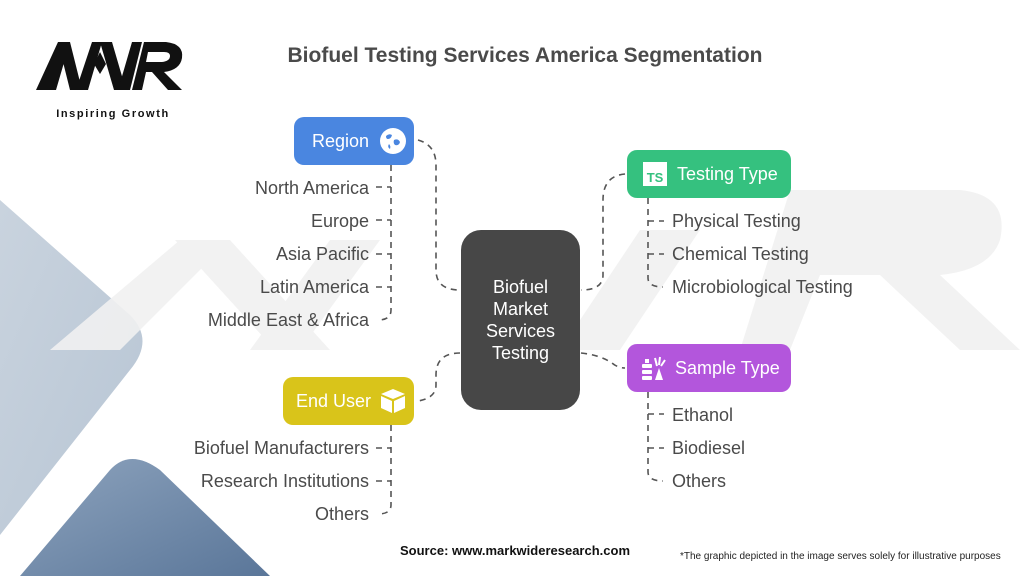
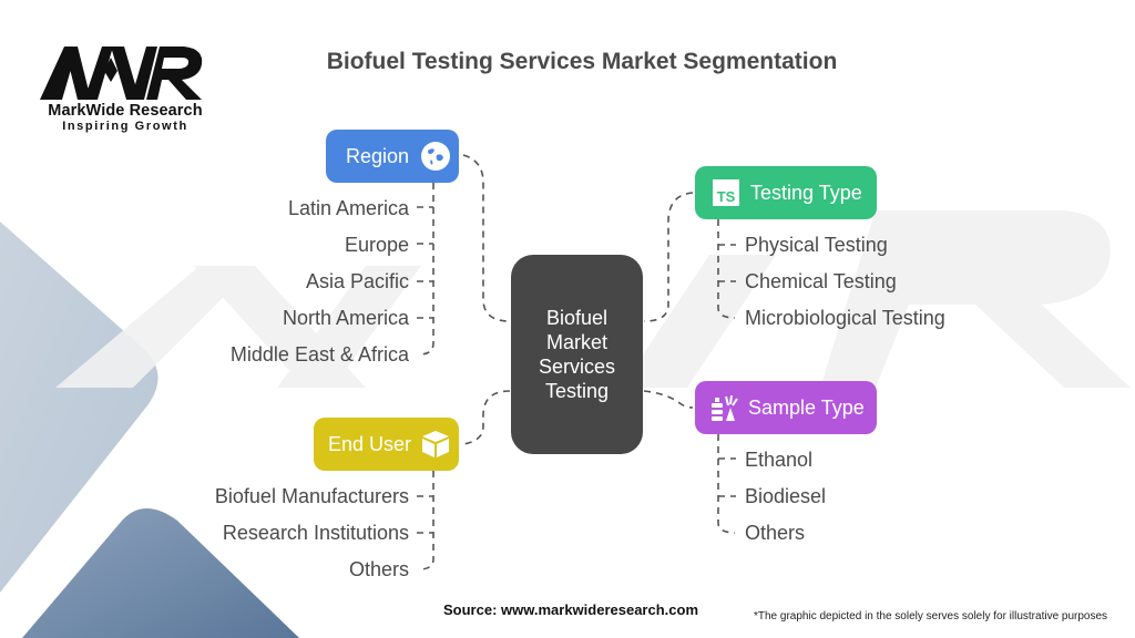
+ MarkWide Research
  Inspiring Growth
- Biofuel Testing Services America Segmentation
+ Biofuel Testing Services Market Segmentation
  Region
  TS
  Testing Type
  Sample Type
  End User
  Biofuel
  Market
  Services
  Testing
- North America
+ Latin America
  Europe
  Asia Pacific
- Latin America
+ North America
  Middle East & Africa
  Physical Testing
  Chemical Testing
  Microbiological Testing
  Ethanol
  Biodiesel
  Others
  Biofuel Manufacturers
  Research Institutions
  Others
  Source: www.markwideresearch.com
- *The graphic depicted in the image serves solely for illustrative purposes
+ *The graphic depicted in the solely serves solely for illustrative purposes
